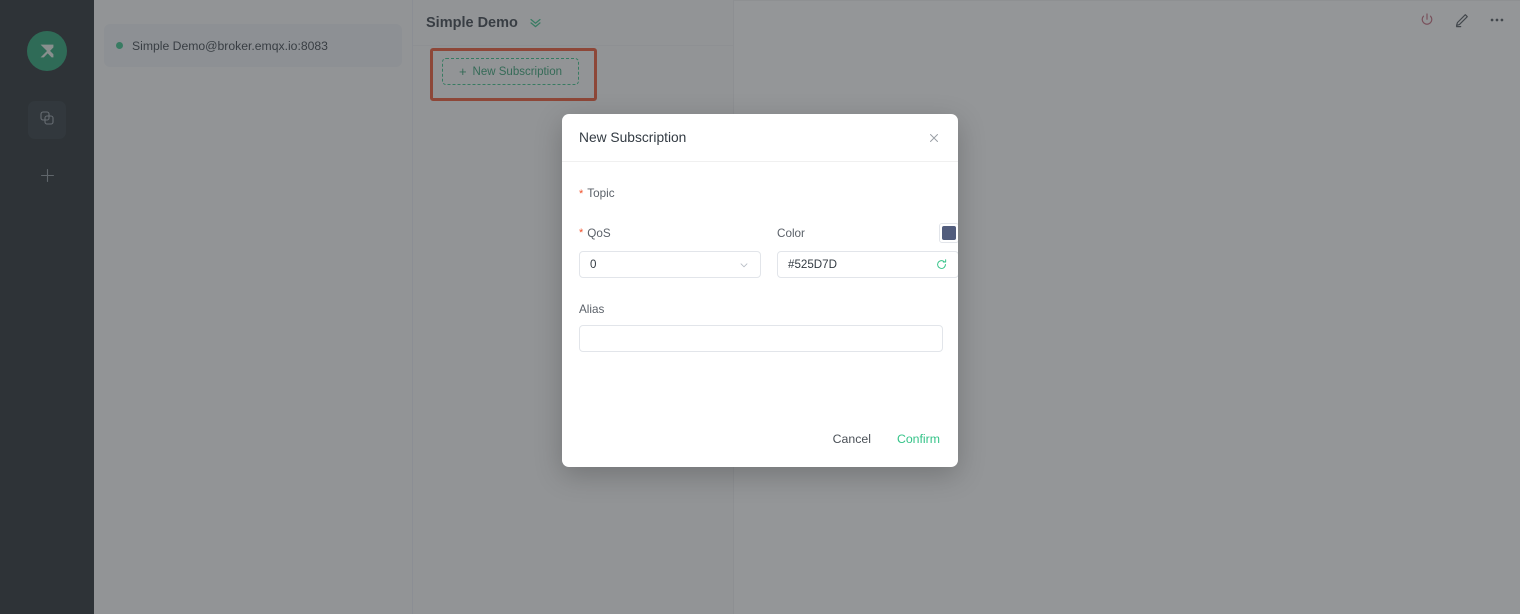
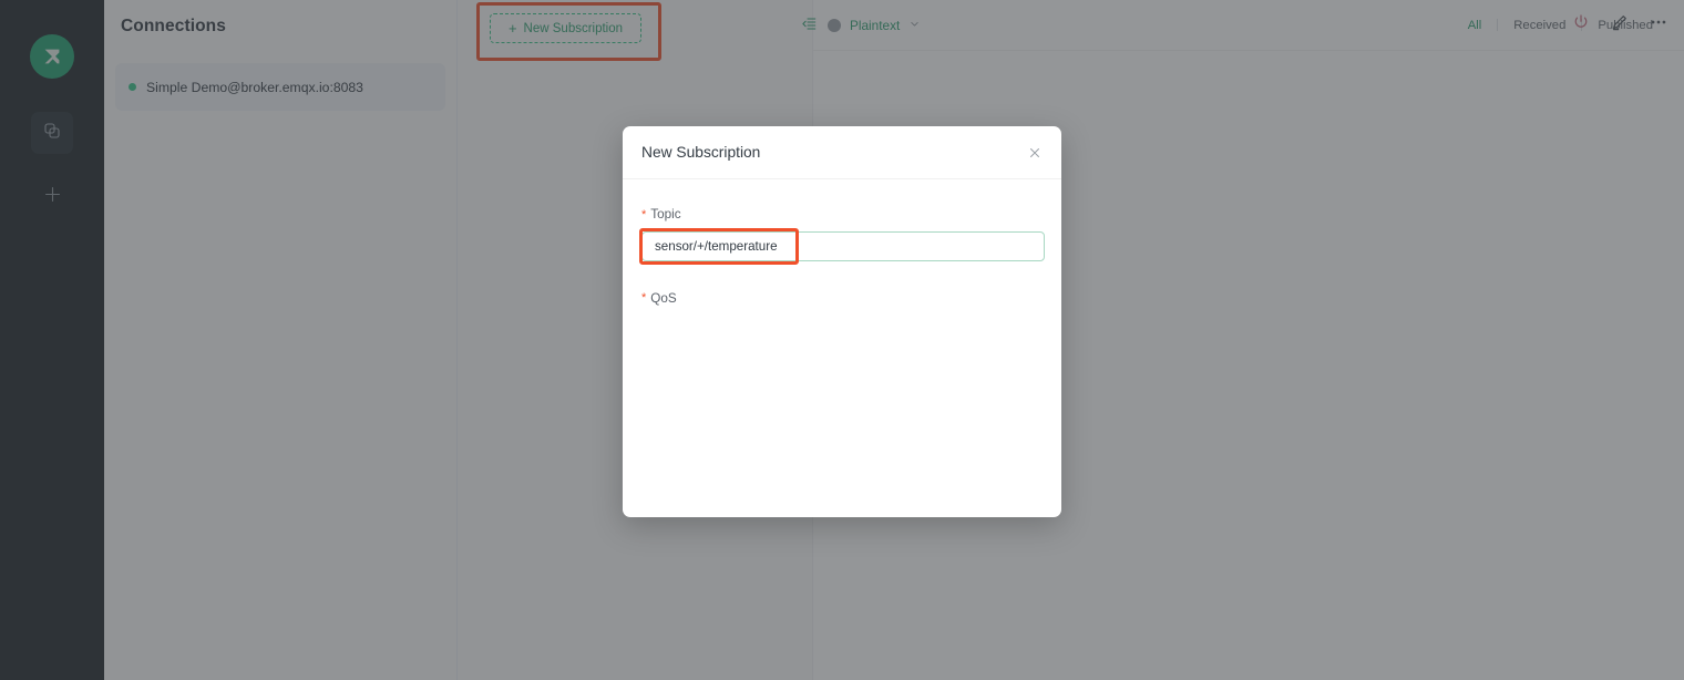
+ Connections
  Simple Demo@broker.emqx.io:8083
- Simple Demo
  +
  New Subscription
+ Plaintext
+ All
+ Received
+ Published
  New Subscription
  *
  Topic
+ sensor/+/temperature
  *
  QoS
- 0
- Color
- #525D7D
- Alias
- Cancel
- Confirm
